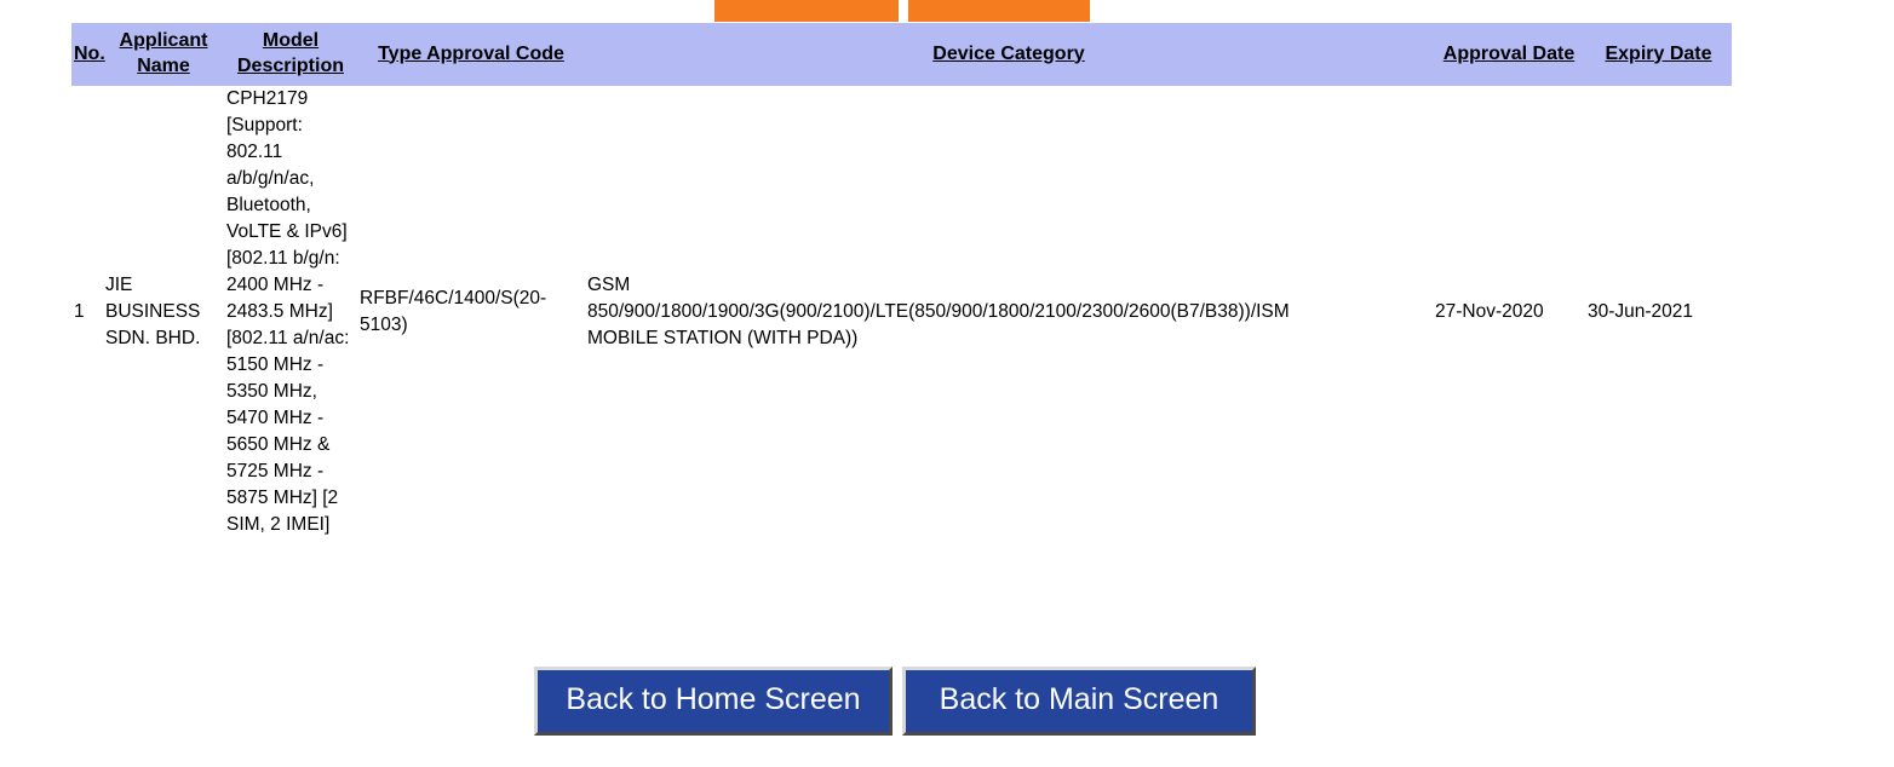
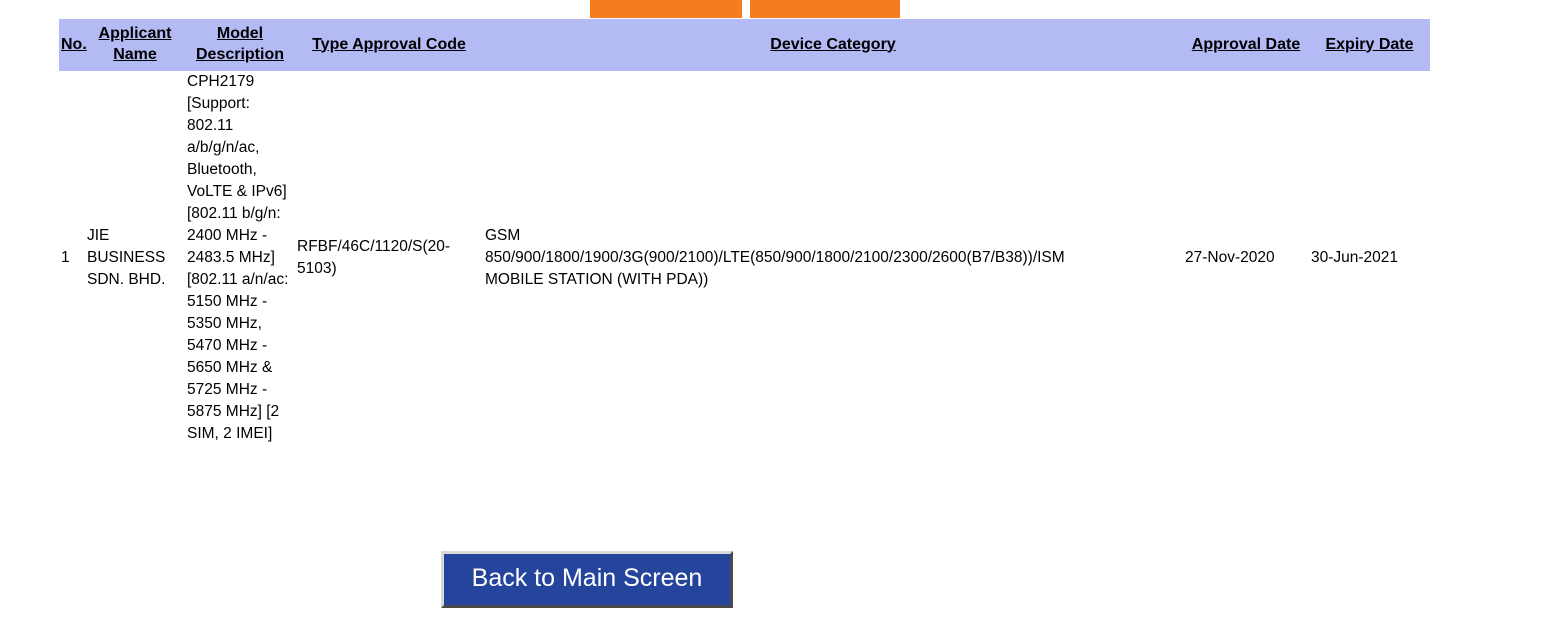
  No.	Applicant Name	Model Description	Type Approval Code	Device Category	Approval Date	Expiry Date
- 1	JIE BUSINESS SDN. BHD.	CPH2179 [Support: 802.11 a/b/g/n/ac, Bluetooth, VoLTE & IPv6] [802.11 b/g/n: 2400 MHz - 2483.5 MHz] [802.11 a/n/ac: 5150 MHz - 5350 MHz, 5470 MHz - 5650 MHz & 5725 MHz - 5875 MHz] [2 SIM, 2 IMEI]	RFBF/46C/1400/S(20-5103)	GSM 850/900/1800/1900/3G(900/2100)/LTE(850/900/1800/2100/2300/2600(B7/B38))/ISM MOBILE STATION (WITH PDA))	27-Nov-2020	30-Jun-2021
+ 1	JIE BUSINESS SDN. BHD.	CPH2179 [Support: 802.11 a/b/g/n/ac, Bluetooth, VoLTE & IPv6] [802.11 b/g/n: 2400 MHz - 2483.5 MHz] [802.11 a/n/ac: 5150 MHz - 5350 MHz, 5470 MHz - 5650 MHz & 5725 MHz - 5875 MHz] [2 SIM, 2 IMEI]	RFBF/46C/1120/S(20-5103)	GSM 850/900/1800/1900/3G(900/2100)/LTE(850/900/1800/2100/2300/2600(B7/B38))/ISM MOBILE STATION (WITH PDA))	27-Nov-2020	30-Jun-2021
- Back to Home Screen
  Back to Main Screen
